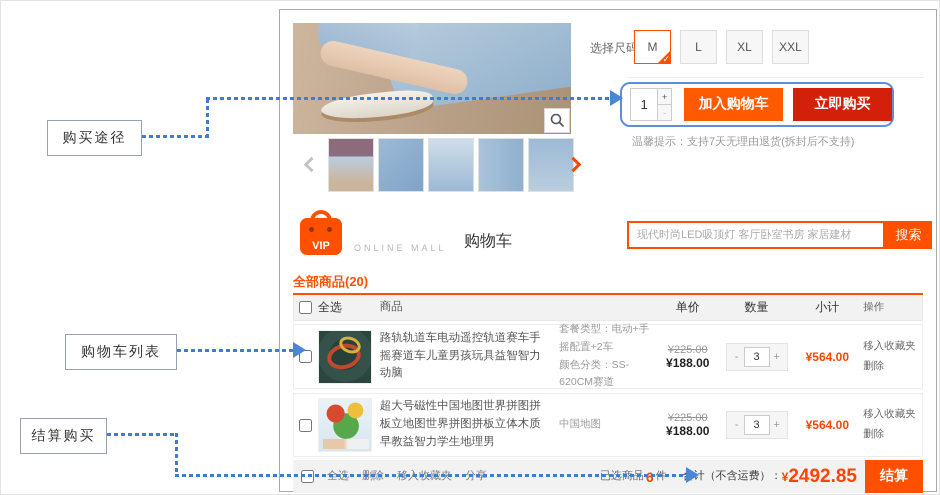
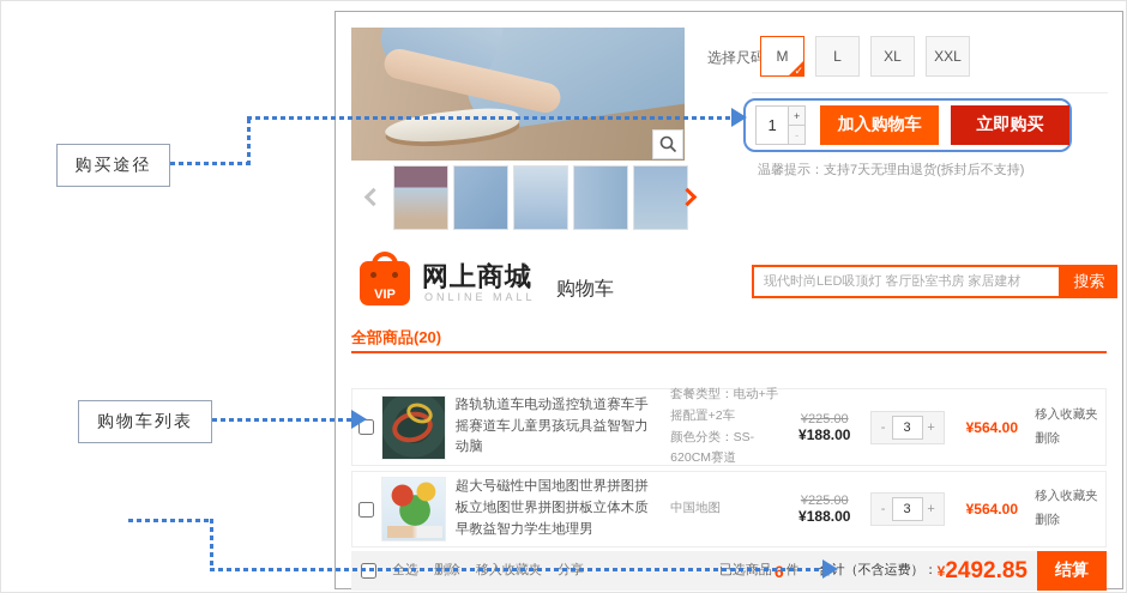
  购买途径
  购物车列表
- 结算购买
  选择尺码
  M
  ✓
  L
  XL
  XXL
  1
  +
  -
  加入购物车
  立即购买
  温馨提示：支持7天无理由退货(拆封后不支持)
  VIP
+ 网上商城
  ONLINE MALL
  购物车
  现代时尚LED吸顶灯 客厅卧室书房 家居建材
  搜索
  全部商品(20)
- 全选
- 商品
- 单价
- 数量
- 小计
- 操作
  路轨轨道车电动遥控轨道赛车手摇赛道车儿童男孩玩具益智智力动脑
  套餐类型：电动+手摇配置+2车
  颜色分类：SS-620CM赛道
  ¥225.00
  ¥188.00
  -
  3
  +
  ¥564.00
  移入收藏夹
  删除
  超大号磁性中国地图世界拼图拼板立地图世界拼图拼板立体木质早教益智力学生地理男
  中国地图
  ¥225.00
  ¥188.00
  -
  3
  +
  ¥564.00
  移入收藏夹
  删除
  合计（不含运费）：
  ¥
  2492.85
  结算
